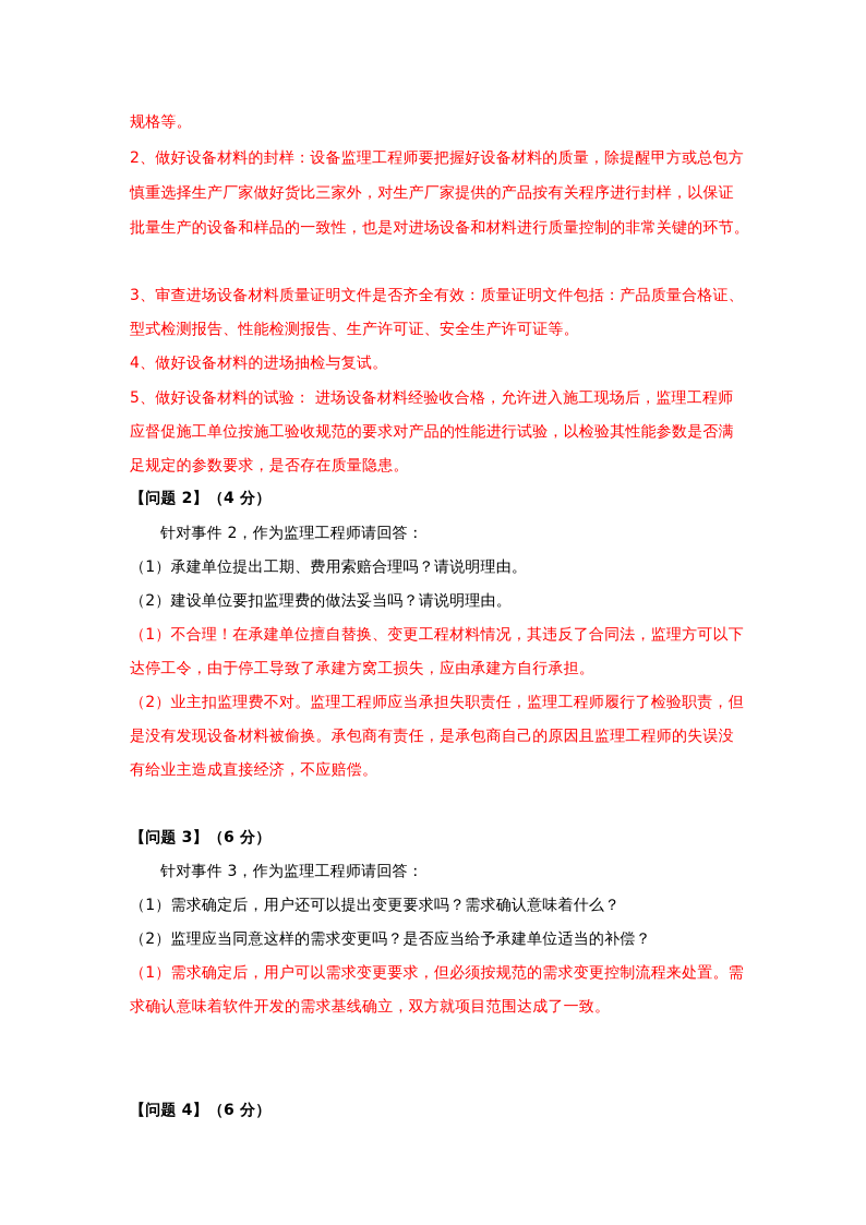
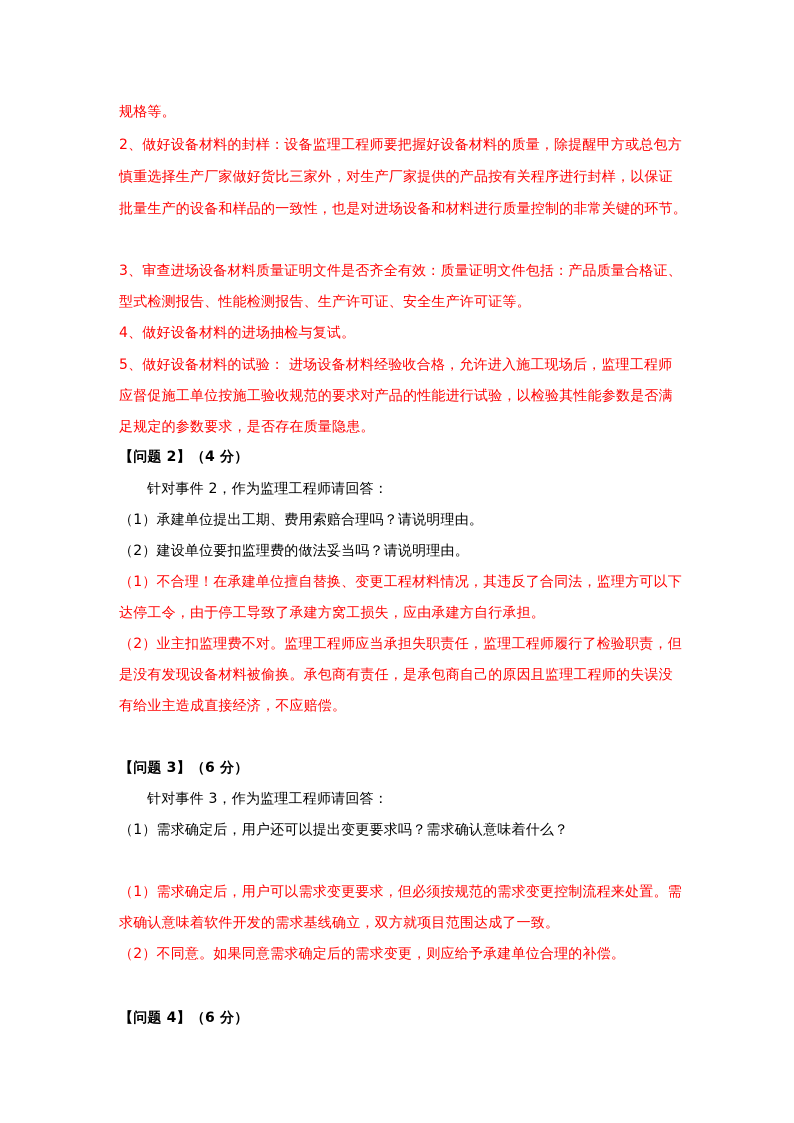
  规格等。
  2、做好设备材料的封样：设备监理工程师要把握好设备材料的质量，除提醒甲方或总包方
  慎重选择生产厂家做好货比三家外，对生产厂家提供的产品按有关程序进行封样，以保证
  批量生产的设备和样品的一致性，也是对进场设备和材料进行质量控制的非常关键的环节。
  3、审查进场设备材料质量证明文件是否齐全有效：质量证明文件包括：产品质量合格证、
  型式检测报告、性能检测报告、生产许可证、安全生产许可证等。
  4、做好设备材料的进场抽检与复试。
  5、做好设备材料的试验： 进场设备材料经验收合格，允许进入施工现场后，监理工程师
  应督促施工单位按施工验收规范的要求对产品的性能进行试验，以检验其性能参数是否满
  足规定的参数要求，是否存在质量隐患。
  【问题 2】（4 分）
  针对事件 2，作为监理工程师请回答：
  （1）承建单位提出工期、费用索赔合理吗？请说明理由。
  （2）建设单位要扣监理费的做法妥当吗？请说明理由。
  （1）不合理！在承建单位擅自替换、变更工程材料情况，其违反了合同法，监理方可以下
  达停工令，由于停工导致了承建方窝工损失，应由承建方自行承担。
  （2）业主扣监理费不对。监理工程师应当承担失职责任，监理工程师履行了检验职责，但
  是没有发现设备材料被偷换。承包商有责任，是承包商自己的原因且监理工程师的失误没
  有给业主造成直接经济，不应赔偿。
  【问题 3】（6 分）
  针对事件 3，作为监理工程师请回答：
  （1）需求确定后，用户还可以提出变更要求吗？需求确认意味着什么？
- （2）监理应当同意这样的需求变更吗？是否应当给予承建单位适当的补偿？
  （1）需求确定后，用户可以需求变更要求，但必须按规范的需求变更控制流程来处置。需
  求确认意味着软件开发的需求基线确立，双方就项目范围达成了一致。
+ （2）不同意。如果同意需求确定后的需求变更，则应给予承建单位合理的补偿。
  【问题 4】（6 分）
